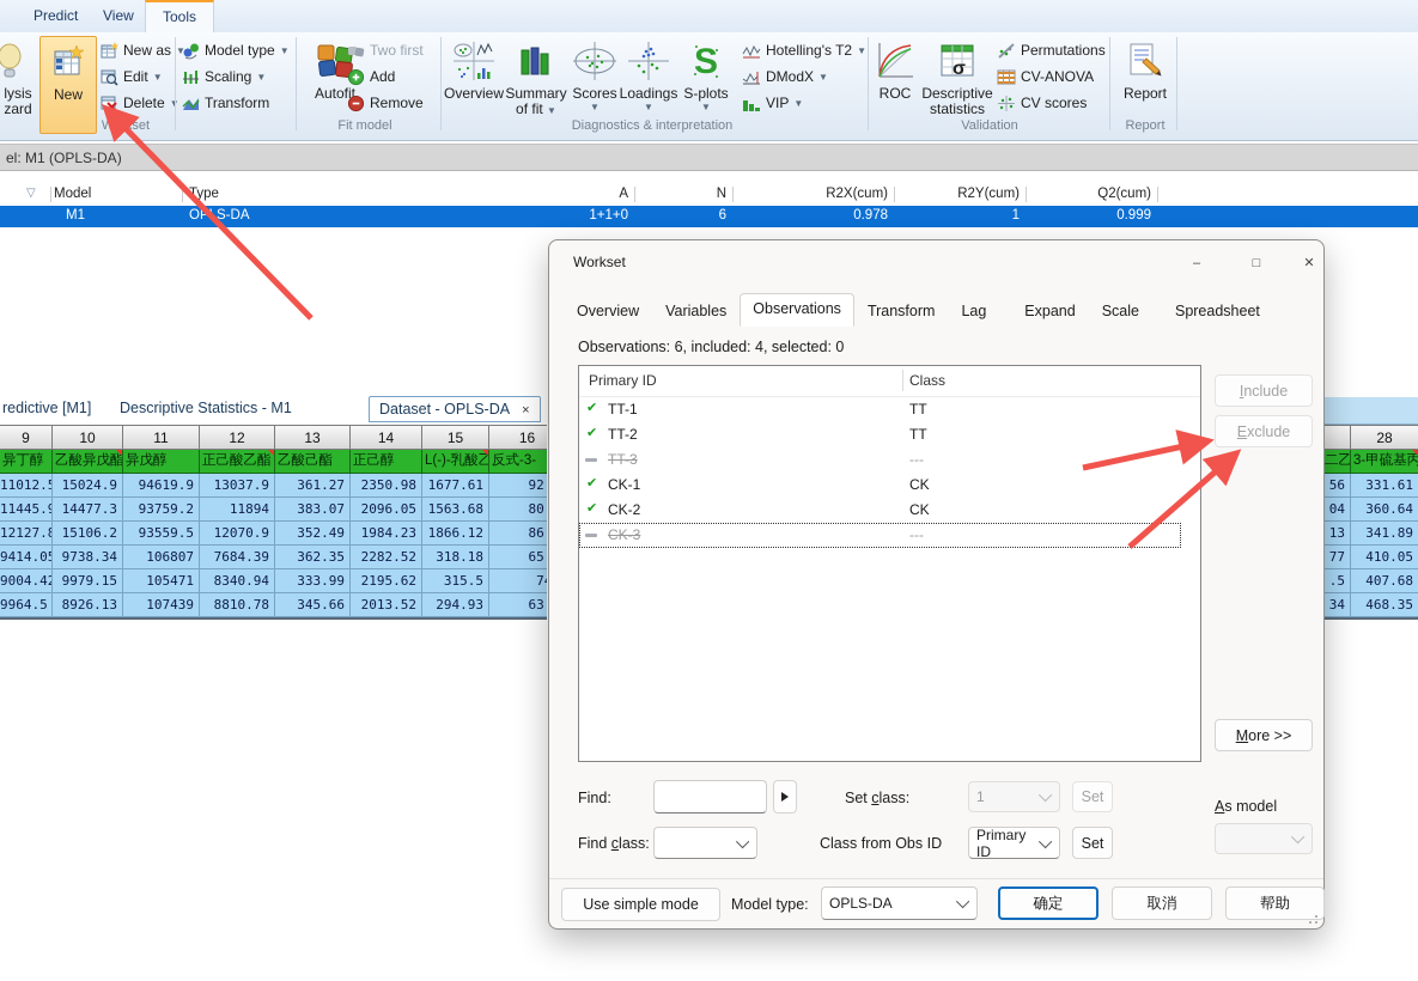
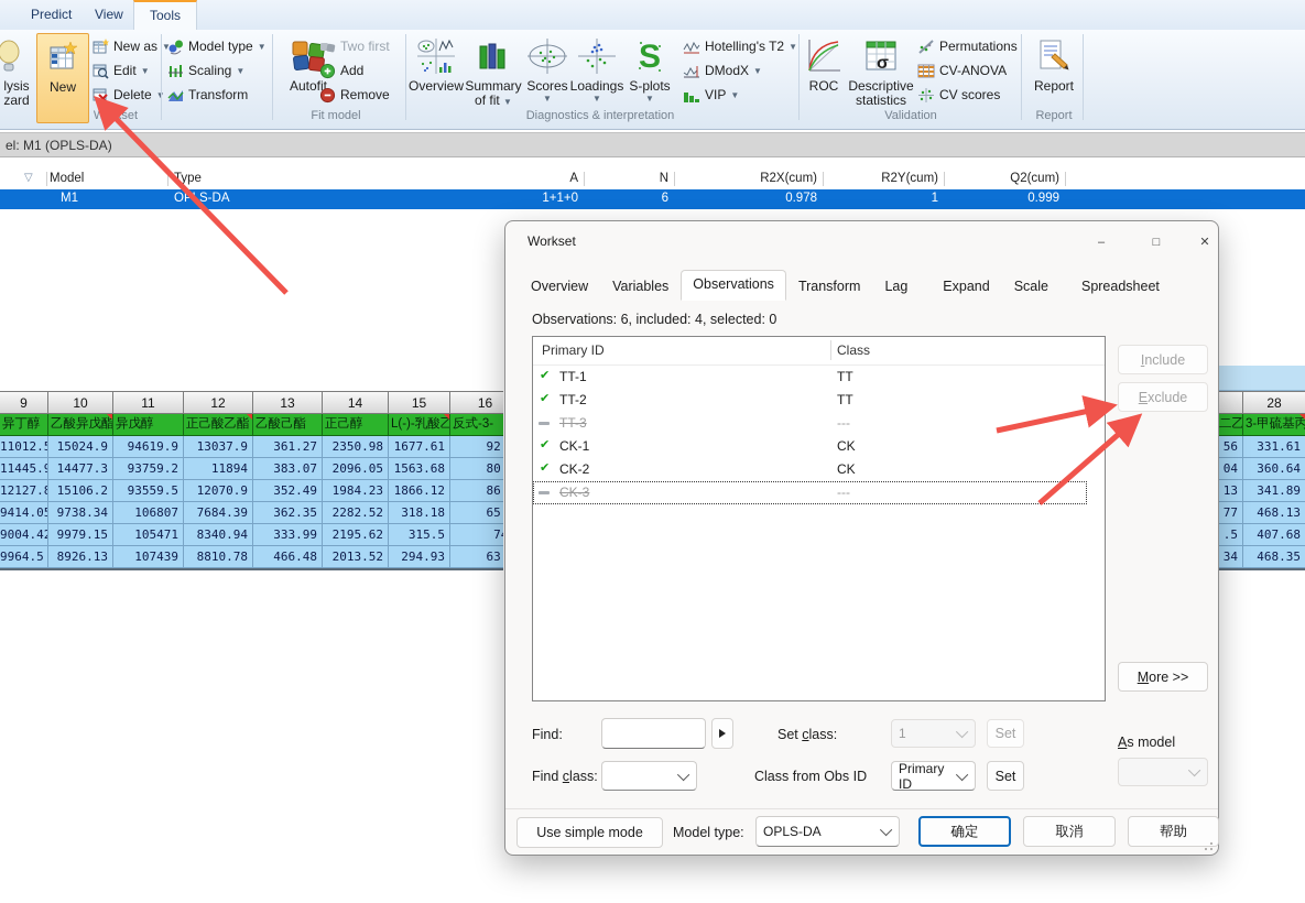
  Predict
  View
  Tools
  lysis
  zard
  New
  New as
  ▼
  Edit
  ▼
  Delete
  Model type
  ▼
  Scaling
  ▼
  Transform
  Autofit
  Two first
  Add
  Remove
  Overview
  Summary
  of fit ▼
  Scores
  ▼
  Loadings
  ▼
  S
  S-plots
  ▼
  Hotelling's T2
  ▼
  DModX
  ▼
  VIP
  ▼
  ROC
  σ
  Descriptive
  statistics
  Permutations
  CV-ANOVA
  CV scores
  Report
  Wokset
  Fit model
  Diagnostics & interpretation
  Validation
  Report
  el: M1 (OPLS-DA)
  ▽
  Model
  ype
  A
  N
  R2X(cum)
  R2Y(cum)
  Q2(cum)
  M1
  OPS-DA
  1+1+0
  6
  0.978
  1
  0.999
- redictive [M1]
- Descriptive Statistics - M1
- Dataset - OPLS-DA ×
  9
  10
  11
  12
  13
  14
  15
  16
  异丁醇
  乙酸异戊酯
  异戊醇
  正己酸乙酯
  乙酸己酯
  正己醇
  L(-)-乳酸乙
  反式-3-
  11012.
  15024.9
  94619.9
  13037.9
  361.27
  2350.98
  1677.61
  11445.
  14477.3
  93759.2
  11894
  383.07
  2096.05
  1563.68
  12127.
  15106.2
  93559.5
  12070.9
  352.49
  1984.23
  1866.12
  9414.0
  9738.34
  106807
  7684.39
  362.35
  2282.52
  318.18
  9004.4
  9979.15
  105471
  8340.94
  333.99
  2195.62
  315.5
  9964.5
  8926.13
  107439
  8810.78
- 345.66
+ 466.48
  2013.52
  294.93
  28
  二乙
  3-甲硫基丙
  56
  331.61
  04
  360.64
  13
  341.89
  77
- 410.05
+ 468.13
  .5
  407.68
  34
  468.35
  Workset
  –
  □
  ✕
  Overview
  Variables
  Observations
  Transform
  Lag
  Expand
  Scale
  Spreadsheet
  Observations: 6, included: 4, selected: 0
  Primary ID
  Class
  ✔
  TT-1
  TT
  ✔
  TT-2
  TT
  TT-3
  ---
  ✔
  CK-1
  CK
  ✔
  CK-2
  CK
  CK-3
  ---
  Include
  Exclude
  More >>
  As model
  Find:
  Set class:
  1
  Set
  Find class:
  Class from Obs ID
  Primary ID
  Set
  Use simple mode
  Model type:
  OPLS-DA
  确定
  取消
  帮助
